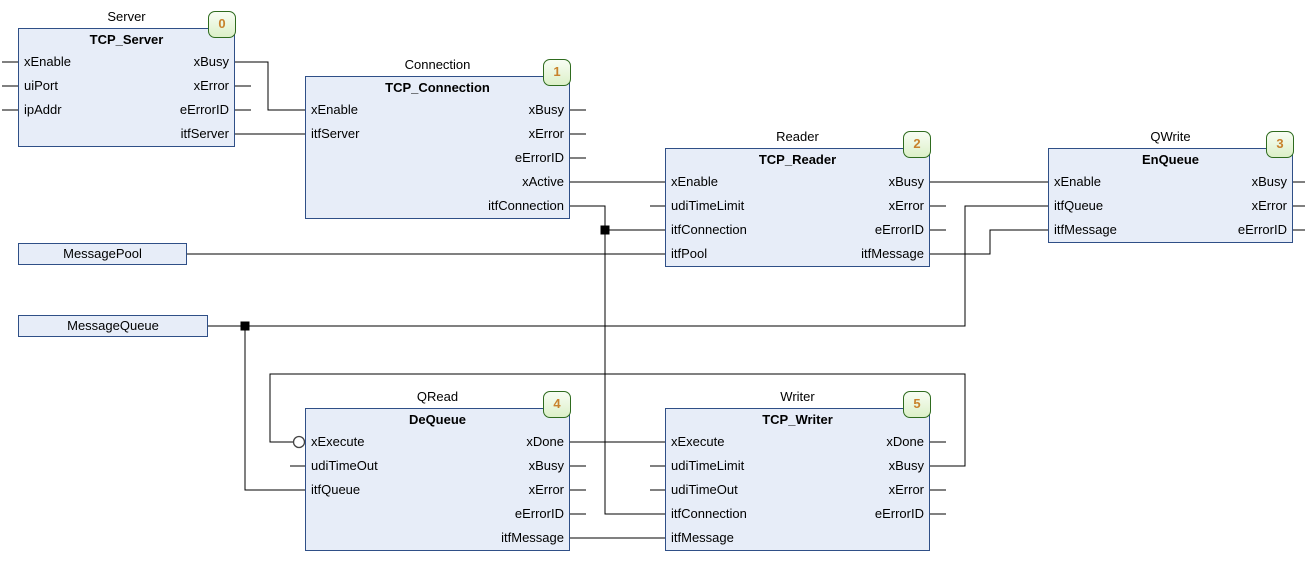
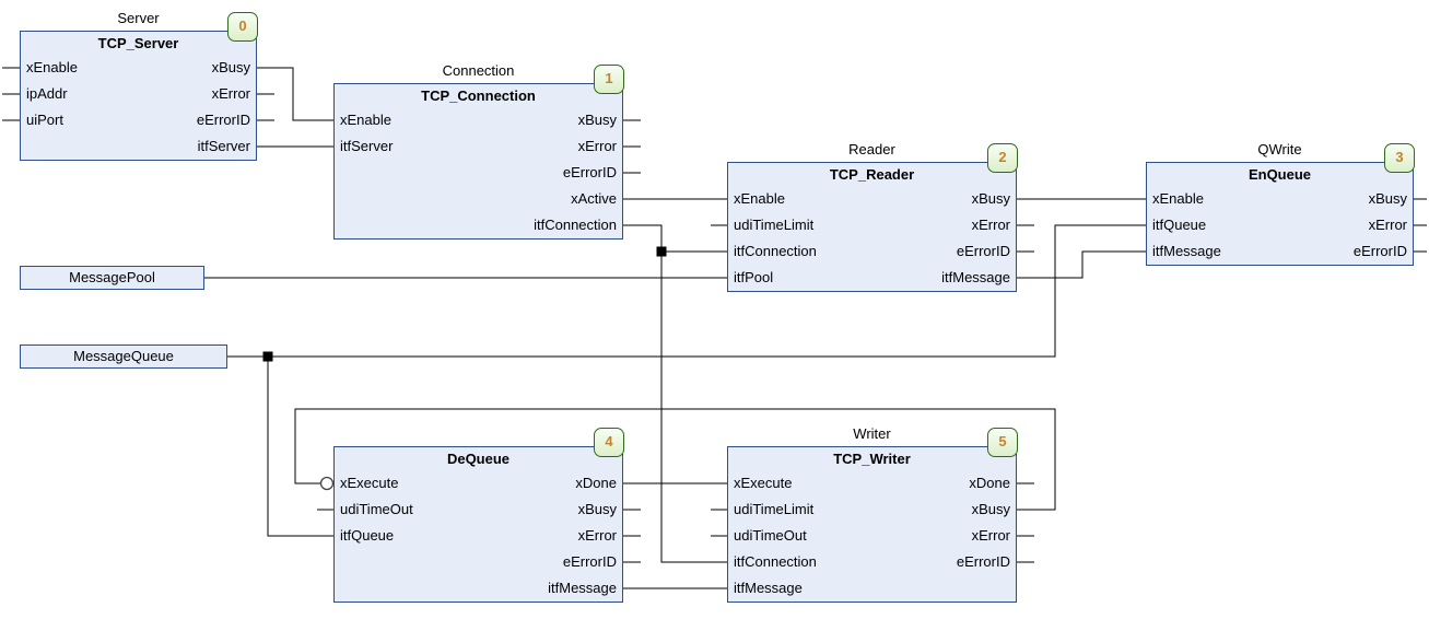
  Server
  0
  TCP_Server
  xEnable
  xBusy
- uiPort
+ ipAddr
  xError
- ipAddr
+ uiPort
  eErrorID
  itfServer
  Connection
  1
  TCP_Connection
  xEnable
  xBusy
  itfServer
  xError
  eErrorID
  xActive
  itfConnection
  Reader
  2
  TCP_Reader
  xEnable
  xBusy
  udiTimeLimit
  xError
  itfConnection
  eErrorID
  itfPool
  itfMessage
  QWrite
  3
  EnQueue
  xEnable
  xBusy
  itfQueue
  xError
  itfMessage
  eErrorID
- QRead
  4
  DeQueue
  xExecute
  xDone
  udiTimeOut
  xBusy
  itfQueue
  xError
  eErrorID
  itfMessage
  Writer
  5
  TCP_Writer
  xExecute
  xDone
  udiTimeLimit
  xBusy
  udiTimeOut
  xError
  itfConnection
  eErrorID
  itfMessage
  MessagePool
  MessageQueue
